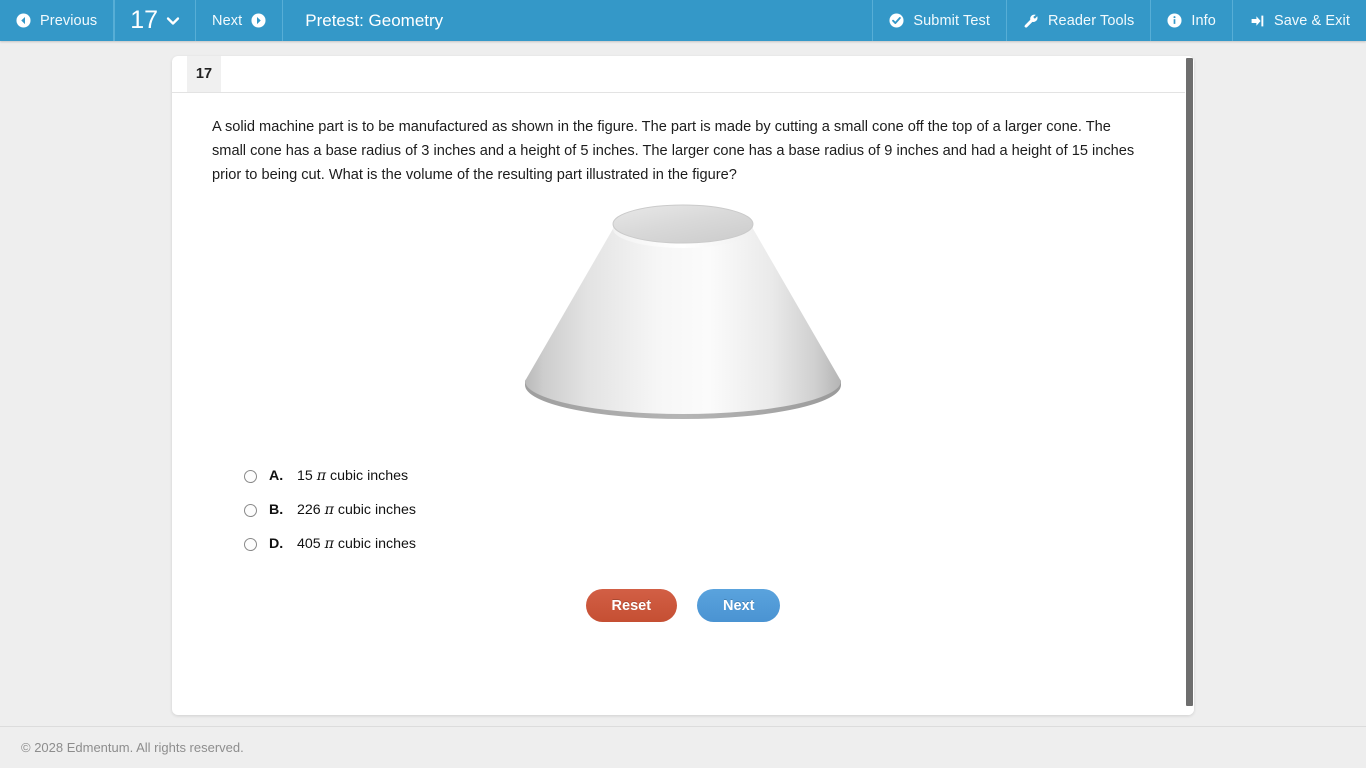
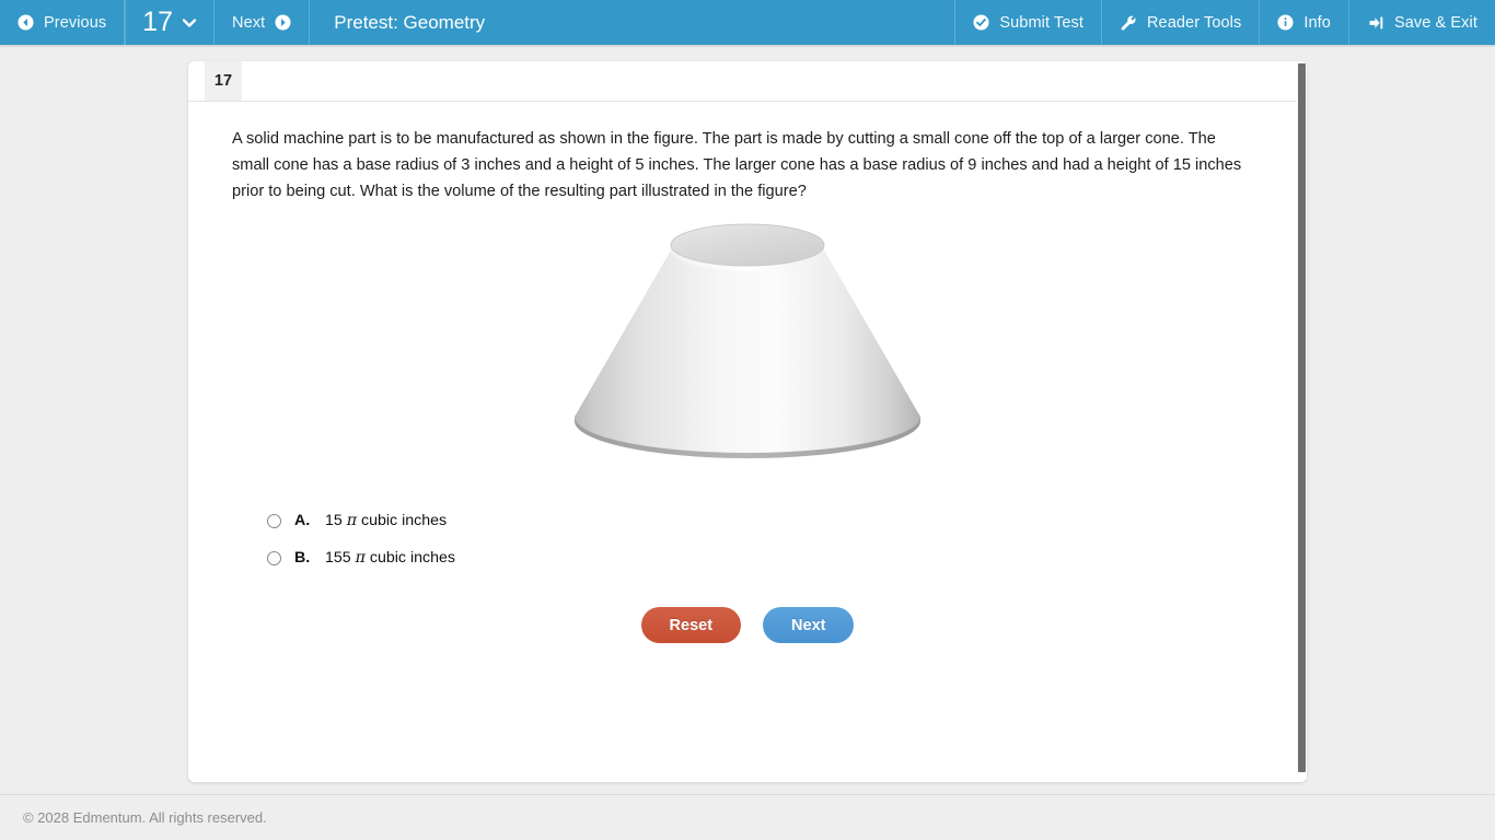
  Previous
  17
  Next
  Pretest: Geometry
  Submit Test
  Reader Tools
  Info
  Save & Exit
  17
  A solid machine part is to be manufactured as shown in the figure. The part is made by cutting a small cone off the top of a larger cone. The small cone has a base radius of 3 inches and a height of 5 inches. The larger cone has a base radius of 9 inches and had a height of 15 inches prior to being cut. What is the volume of the resulting part illustrated in the figure?
  A.
  15 π cubic inches
  B.
- 226 π cubic inches
+ 155 π cubic inches
- D.
- 405 π cubic inches
  Reset
  Next
  © 2028 Edmentum. All rights reserved.
